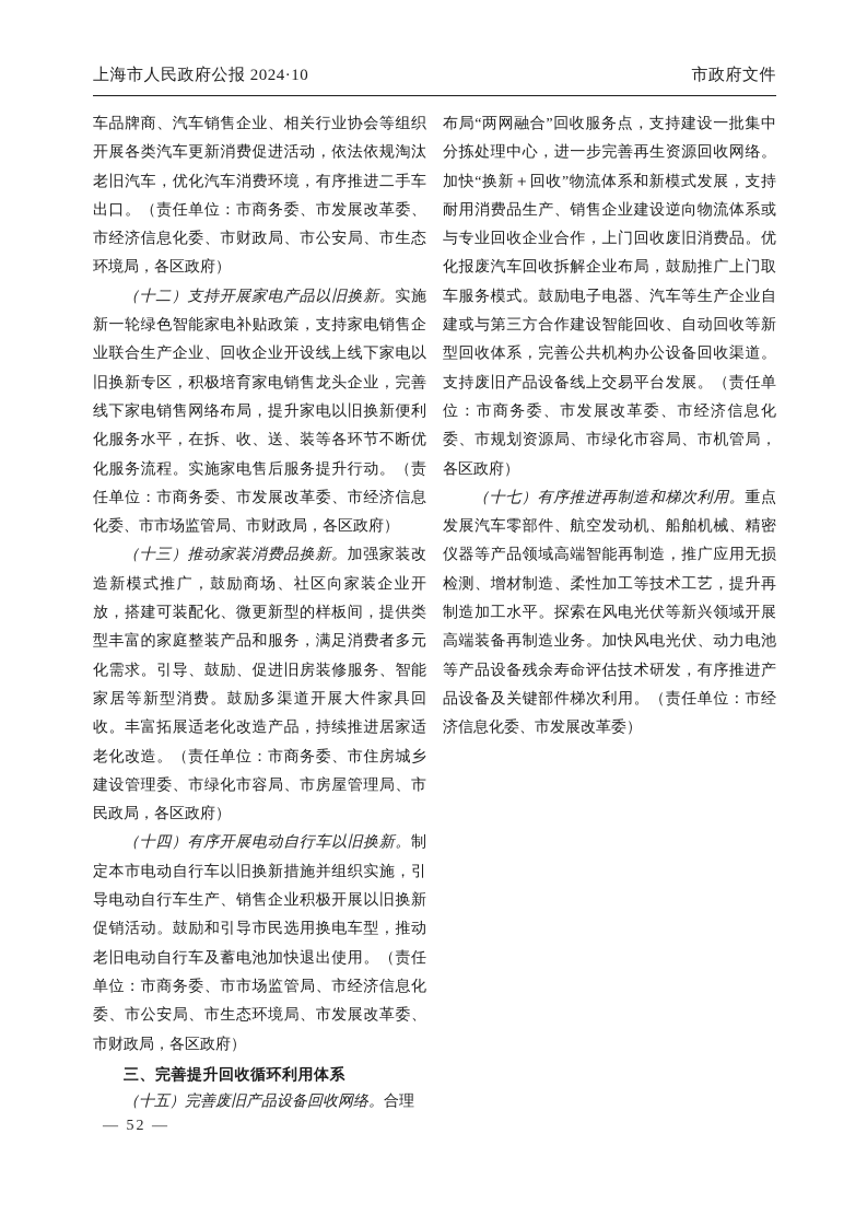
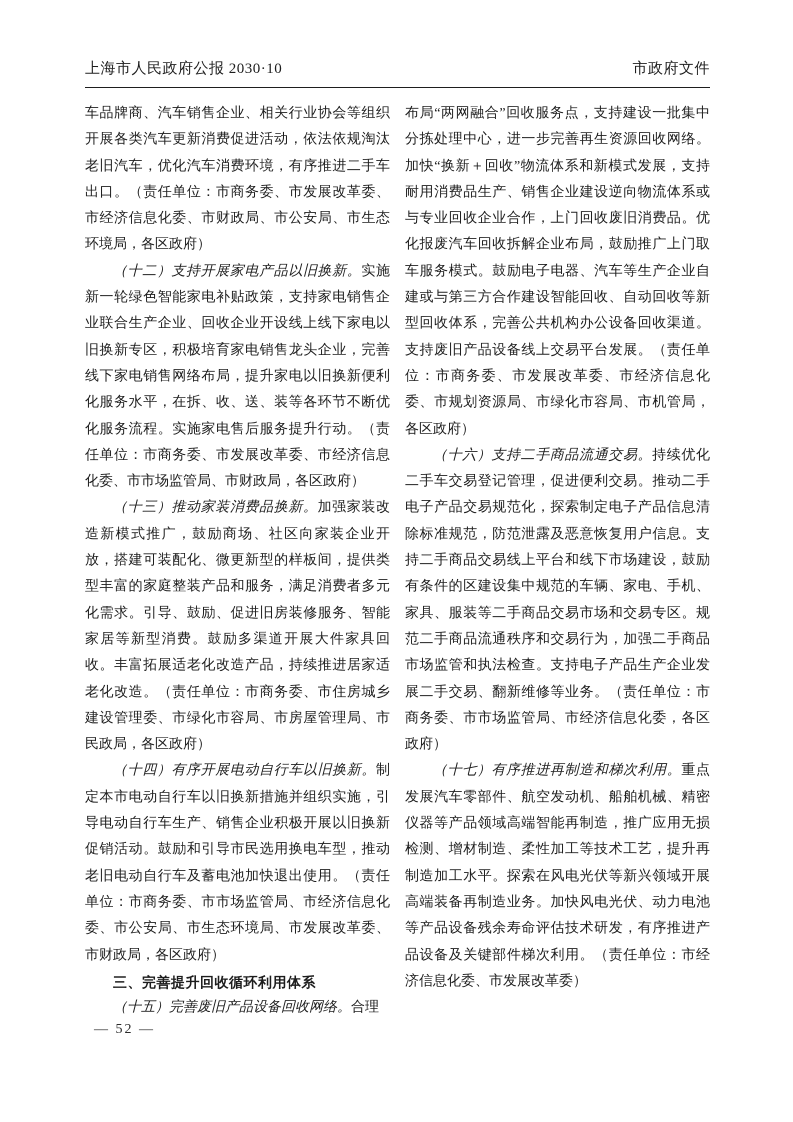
- 上海市人民政府公报 2024·10
+ 上海市人民政府公报 2030·10
  市政府文件
  车品牌商、汽车销售企业、相关行业协会等组织开展各类汽车更新消费促进活动，依法依规淘汰老旧汽车，优化汽车消费环境，有序推进二手车出口。（责任单位：市商务委、市发展改革委、市经济信息化委、市财政局、市公安局、市生态环境局，各区政府）
  （十二）支持开展家电产品以旧换新。实施新一轮绿色智能家电补贴政策，支持家电销售企业联合生产企业、回收企业开设线上线下家电以旧换新专区，积极培育家电销售龙头企业，完善线下家电销售网络布局，提升家电以旧换新便利化服务水平，在拆、收、送、装等各环节不断优化服务流程。实施家电售后服务提升行动。（责任单位：市商务委、市发展改革委、市经济信息化委、市市场监管局、市财政局，各区政府）
  （十三）推动家装消费品换新。加强家装改造新模式推广，鼓励商场、社区向家装企业开放，搭建可装配化、微更新型的样板间，提供类型丰富的家庭整装产品和服务，满足消费者多元化需求。引导、鼓励、促进旧房装修服务、智能家居等新型消费。鼓励多渠道开展大件家具回收。丰富拓展适老化改造产品，持续推进居家适老化改造。（责任单位：市商务委、市住房城乡建设管理委、市绿化市容局、市房屋管理局、市民政局，各区政府）
  （十四）有序开展电动自行车以旧换新。制定本市电动自行车以旧换新措施并组织实施，引导电动自行车生产、销售企业积极开展以旧换新促销活动。鼓励和引导市民选用换电车型，推动老旧电动自行车及蓄电池加快退出使用。（责任单位：市商务委、市市场监管局、市经济信息化委、市公安局、市生态环境局、市发展改革委、市财政局，各区政府）
  三、完善提升回收循环利用体系
  （十五）完善废旧产品设备回收网络。合理
  布局“两网融合”回收服务点，支持建设一批集中分拣处理中心，进一步完善再生资源回收网络。加快“换新＋回收”物流体系和新模式发展，支持耐用消费品生产、销售企业建设逆向物流体系或与专业回收企业合作，上门回收废旧消费品。优化报废汽车回收拆解企业布局，鼓励推广上门取车服务模式。鼓励电子电器、汽车等生产企业自建或与第三方合作建设智能回收、自动回收等新型回收体系，完善公共机构办公设备回收渠道。支持废旧产品设备线上交易平台发展。（责任单位：市商务委、市发展改革委、市经济信息化委、市规划资源局、市绿化市容局、市机管局，各区政府）
+ （十六）支持二手商品流通交易。持续优化二手车交易登记管理，促进便利交易。推动二手电子产品交易规范化，探索制定电子产品信息清除标准规范，防范泄露及恶意恢复用户信息。支持二手商品交易线上平台和线下市场建设，鼓励有条件的区建设集中规范的车辆、家电、手机、家具、服装等二手商品交易市场和交易专区。规范二手商品流通秩序和交易行为，加强二手商品市场监管和执法检查。支持电子产品生产企业发展二手交易、翻新维修等业务。（责任单位：市商务委、市市场监管局、市经济信息化委，各区政府）
  （十七）有序推进再制造和梯次利用。重点发展汽车零部件、航空发动机、船舶机械、精密仪器等产品领域高端智能再制造，推广应用无损检测、增材制造、柔性加工等技术工艺，提升再制造加工水平。探索在风电光伏等新兴领域开展高端装备再制造业务。加快风电光伏、动力电池等产品设备残余寿命评估技术研发，有序推进产品设备及关键部件梯次利用。（责任单位：市经济信息化委、市发展改革委）
  — 52 —
